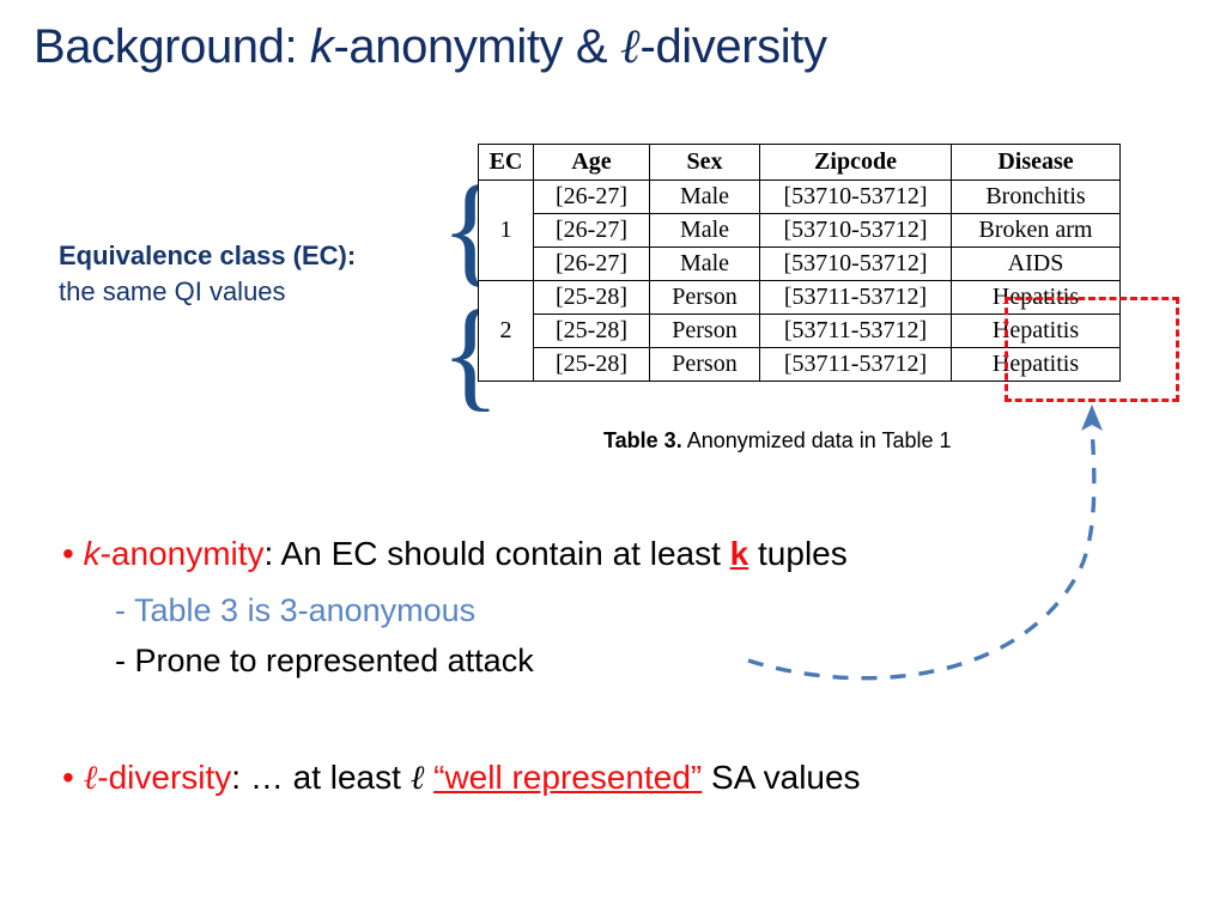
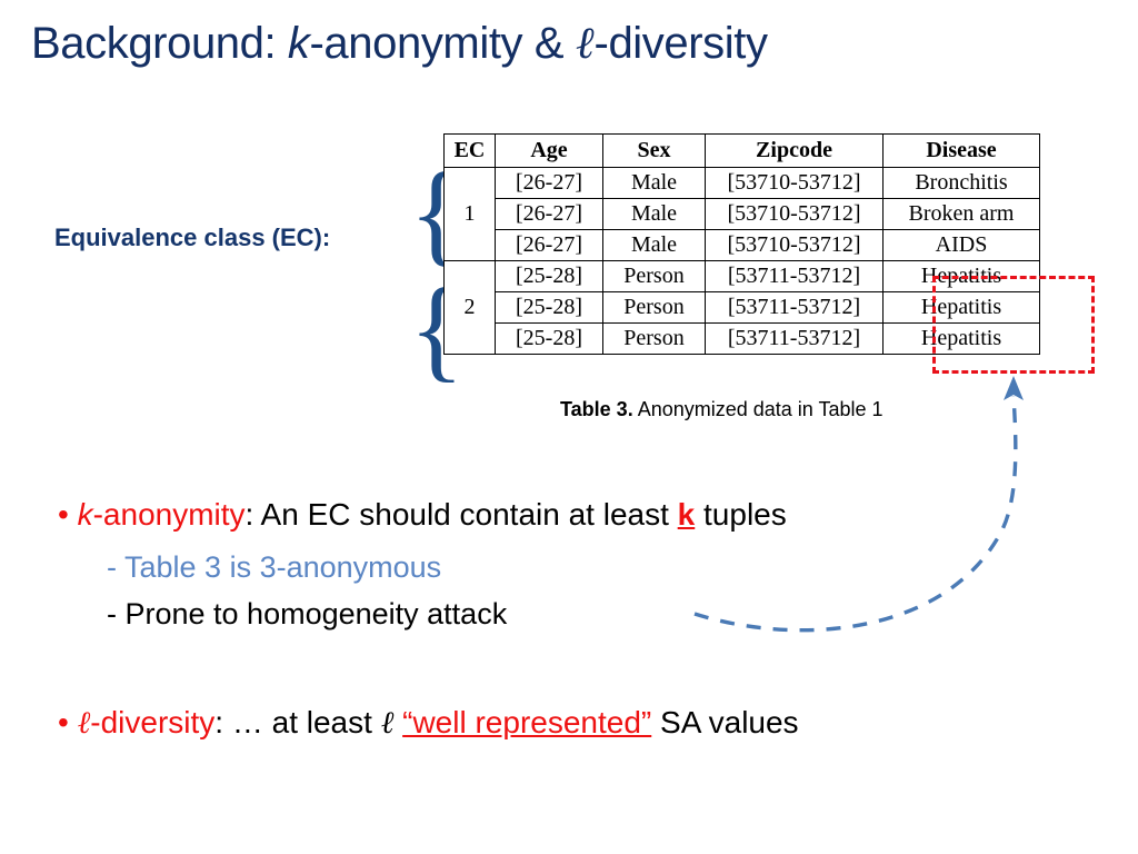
  Background: k-anonymity & ℓ-diversity
  Equivalence class (EC):
- the same QI values
  {
  {
  EC	Age	Sex	Zipcode	Disease
  1	[26-27]	Male	[53710-53712]	Bronchitis
  [26-27]	Male	[53710-53712]	Broken arm
  [26-27]	Male	[53710-53712]	AIDS
  2	[25-28]	Person	[53711-53712]	Hepatitis
  [25-28]	Person	[53711-53712]	Hepatitis
  [25-28]	Person	[53711-53712]	Hepatitis
  Table 3. Anonymized data in Table 1
  • k-anonymity: An EC should contain at least k tuples
  - Table 3 is 3-anonymous
- - Prone to represented attack
+ - Prone to homogeneity attack
  • ℓ-diversity: … at least ℓ “well represented” SA values
